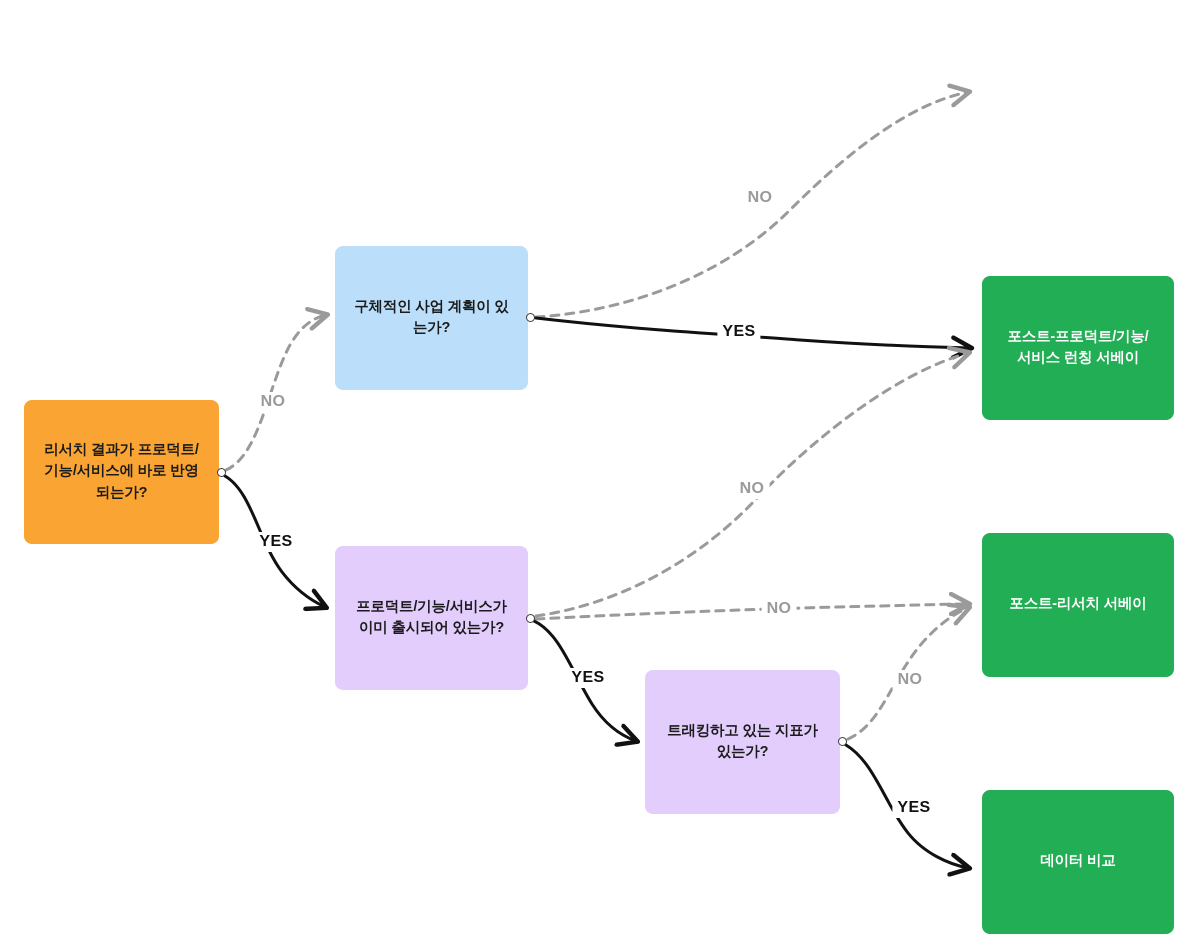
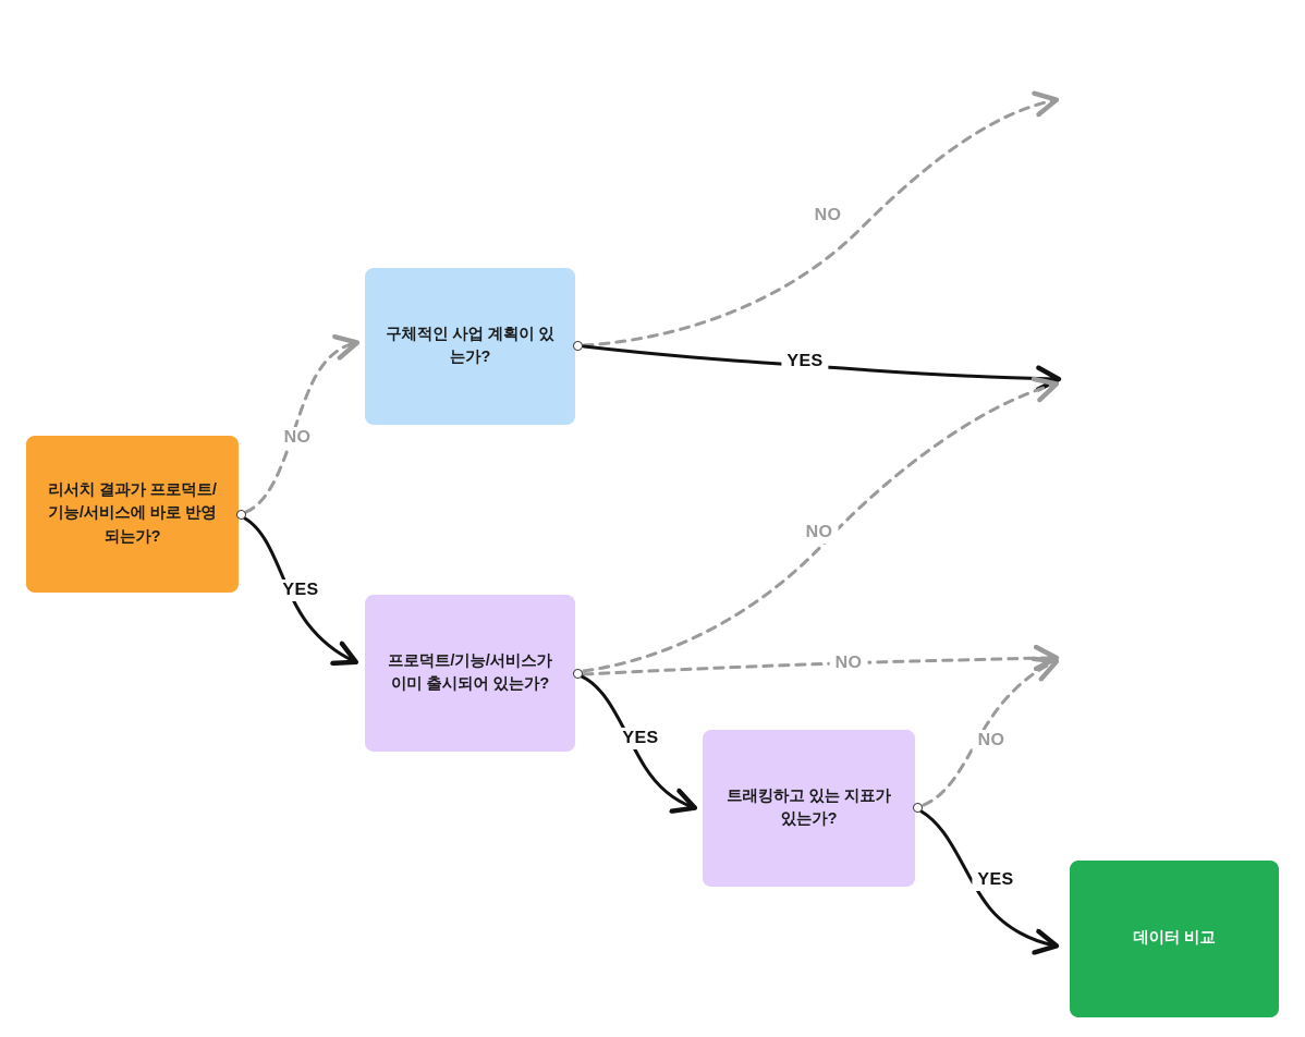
  리서치 결과가 프로덕트/
  기능/서비스에 바로 반영
  되는가?
  구체적인 사업 계획이 있
  는가?
  프로덕트/기능/서비스가
  이미 출시되어 있는가?
  트래킹하고 있는 지표가
  있는가?
- 포스트-프로덕트/기능/
- 서비스 런칭 서베이
- 포스트-리서치 서베이
  데이터 비교
  NO
  YES
  NO
  YES
  NO
  NO
  YES
  NO
  YES
